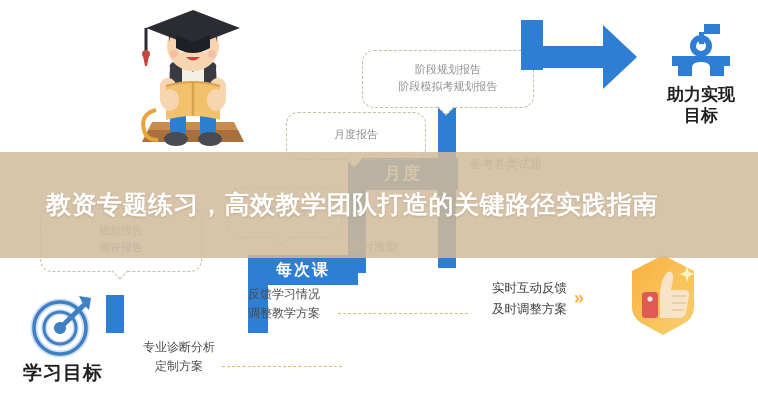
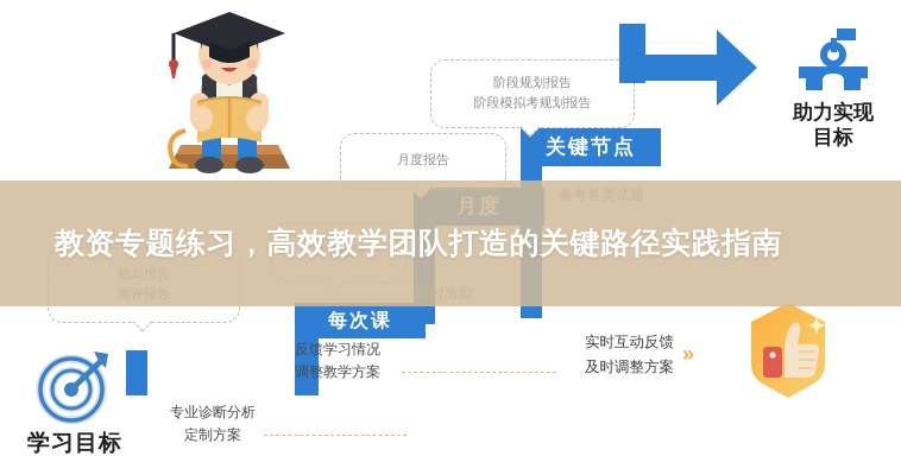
+ 关键节点
  月度
  每次课
  专业诊断分析
  定制方案
  反馈学习情况
  调整教学方案
  即时激励
  课节报告
  月度报告
  阶段规划报告
  阶段模拟考规划报告
  助力实现
  目标
  学习目标
  实时互动反馈
  及时调整方案
  »
  教资专题练习，高效教学团队打造的关键路径实践指南
